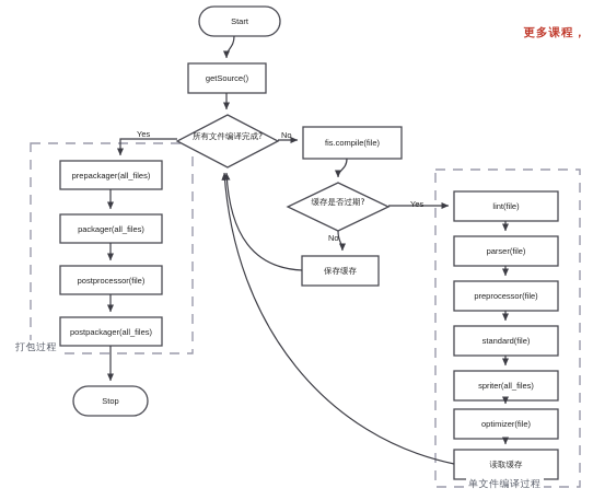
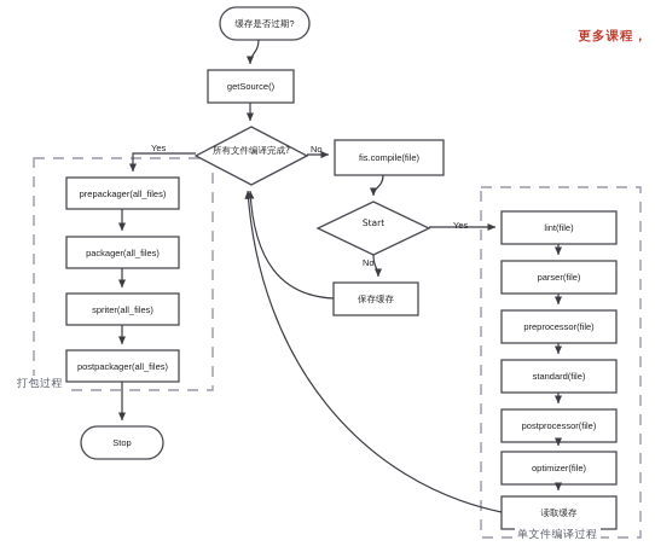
- Start
+ 缓存是否过期?
  getSource()
  所有文件编译完成?
  fis.compile(file)
- 缓存是否过期?
+ Start
  保存缓存
  prepackager(all_files)
  packager(all_files)
- postprocessor(file)
+ spriter(all_files)
  postpackager(all_files)
  Stop
  lint(file)
  parser(file)
  preprocessor(file)
  standard(file)
- spriter(all_files)
+ postprocessor(file)
  optimizer(file)
  读取缓存
  Yes
  No
  Yes
  No
  打包过程
  单文件编译过程
  更多课程，
